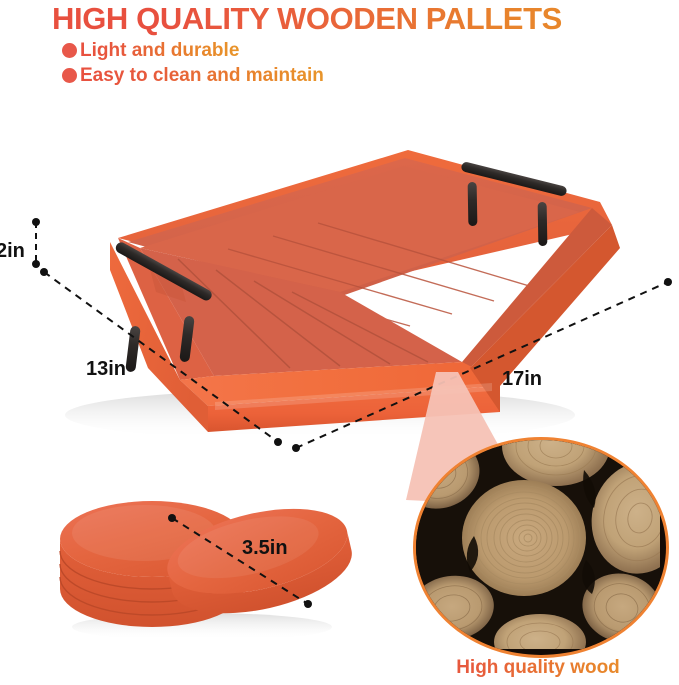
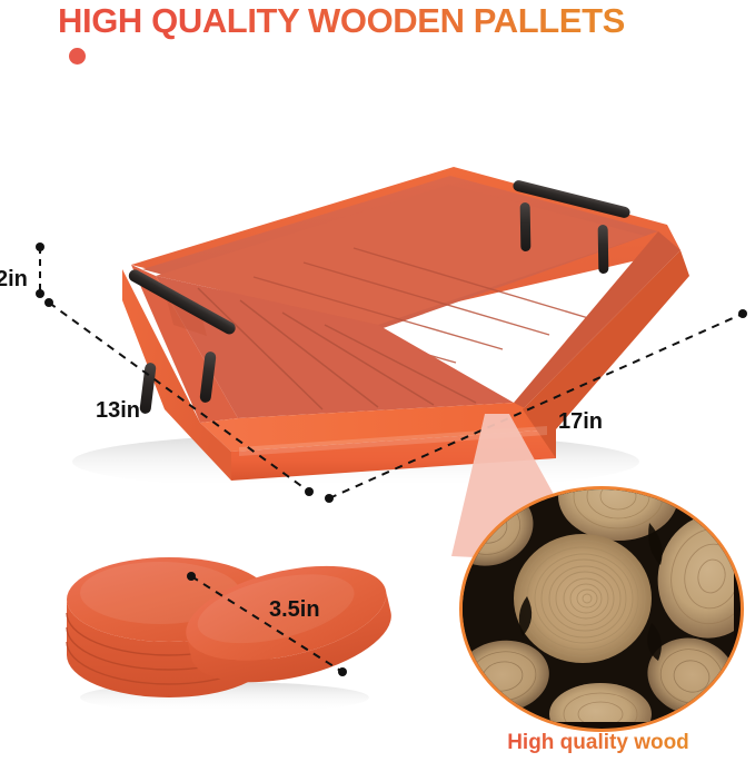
  HIGH QUALITY WOODEN PALLETS
- Light and durable
- Easy to clean and maintain
  2in
  13in
  17in
  High quality wood
  3.5in
